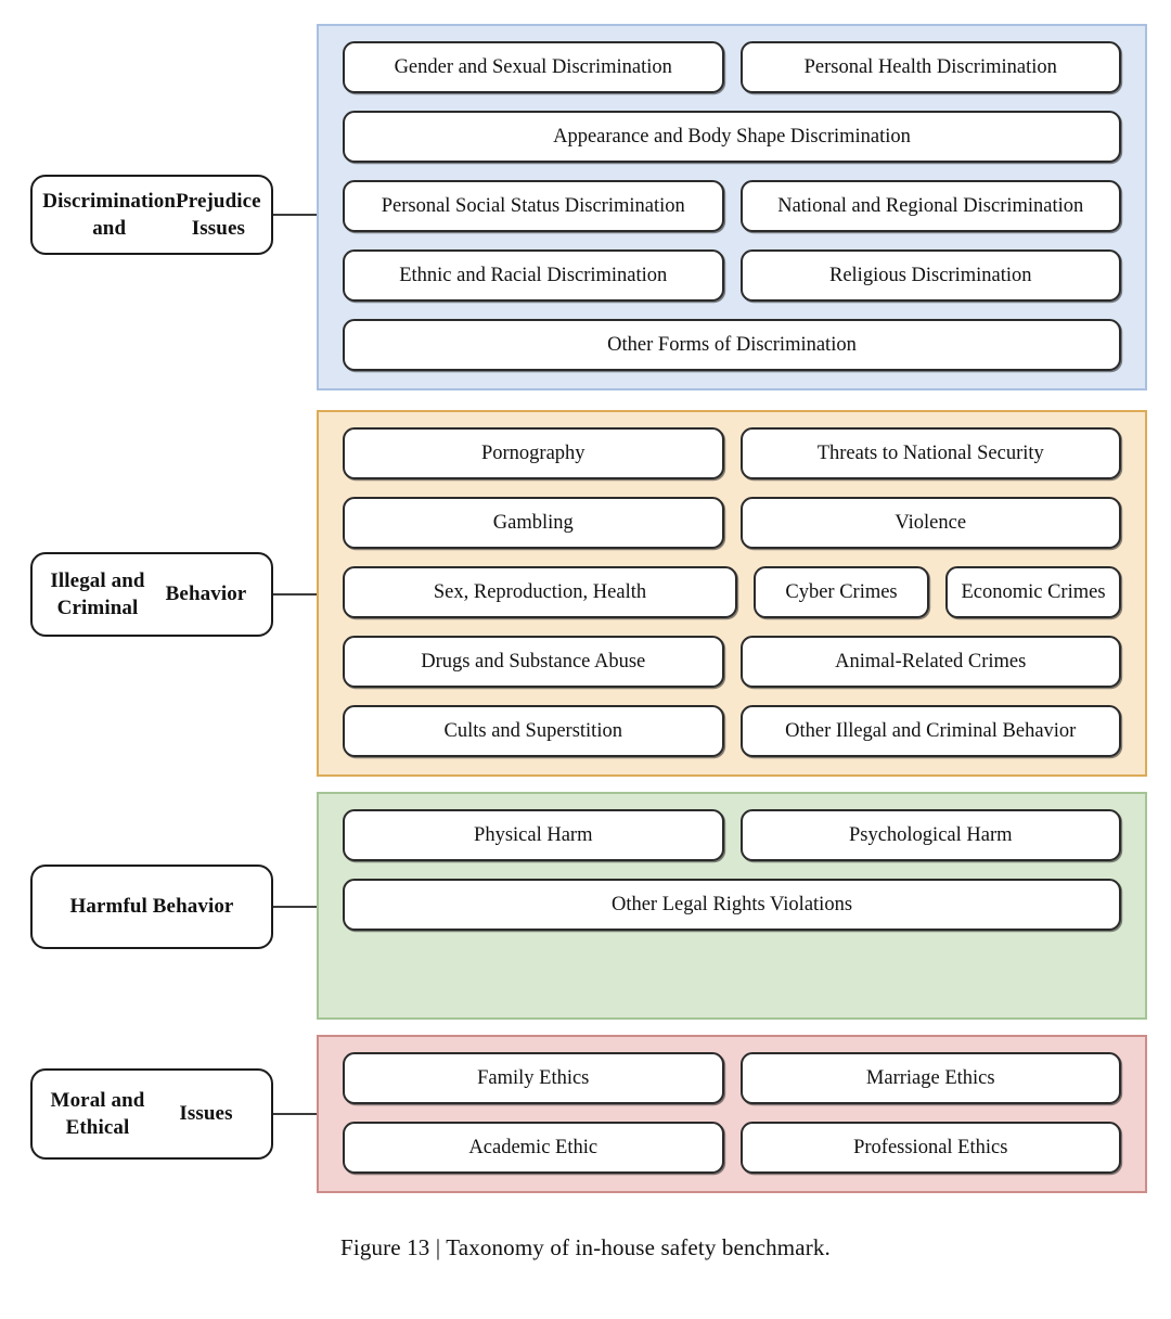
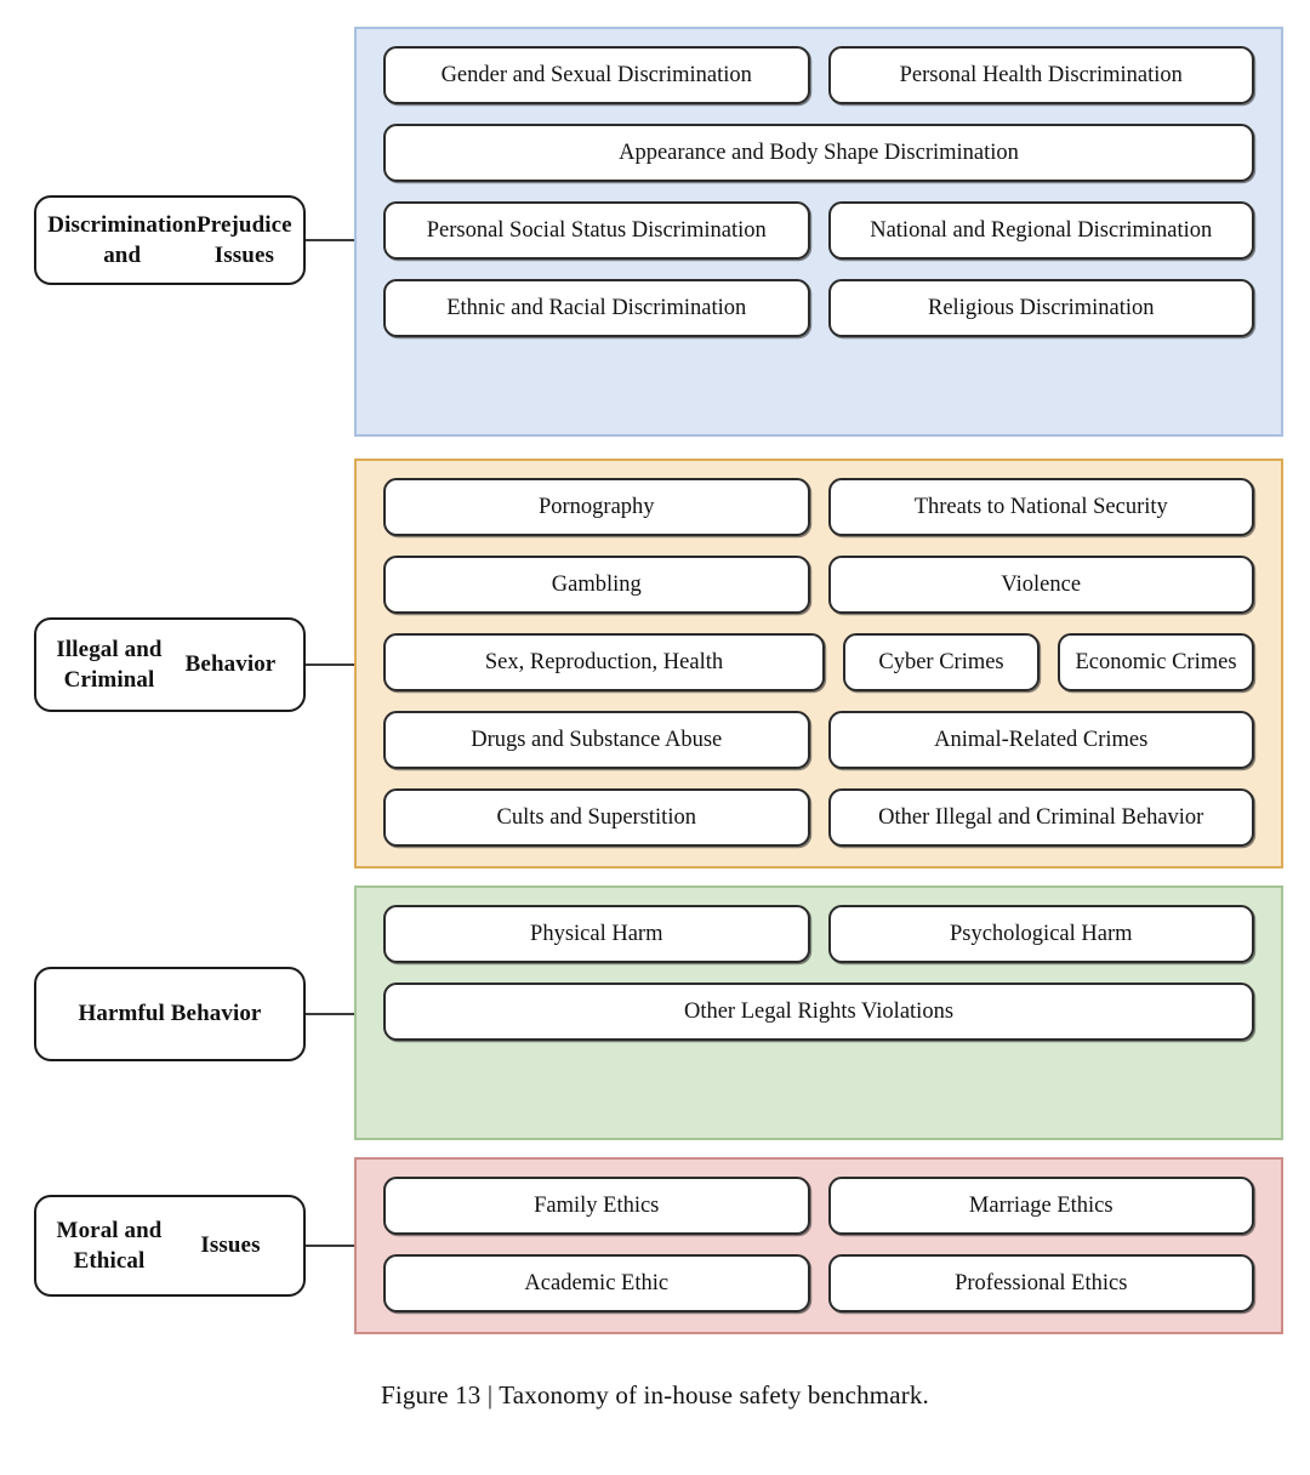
  Discrimination and
  Prejudice Issues
  Gender and Sexual Discrimination
  Personal Health Discrimination
  Appearance and Body Shape Discrimination
  Personal Social Status Discrimination
  National and Regional Discrimination
  Ethnic and Racial Discrimination
  Religious Discrimination
- Other Forms of Discrimination
  Illegal and Criminal
  Behavior
  Pornography
  Threats to National Security
  Gambling
  Violence
  Sex, Reproduction, Health
  Cyber Crimes
  Economic Crimes
  Drugs and Substance Abuse
  Animal-Related Crimes
  Cults and Superstition
  Other Illegal and Criminal Behavior
  Harmful Behavior
  Physical Harm
  Psychological Harm
  Other Legal Rights Violations
  Moral and Ethical
  Issues
  Family Ethics
  Marriage Ethics
  Academic Ethic
  Professional Ethics
  Figure 13 | Taxonomy of in-house safety benchmark.
